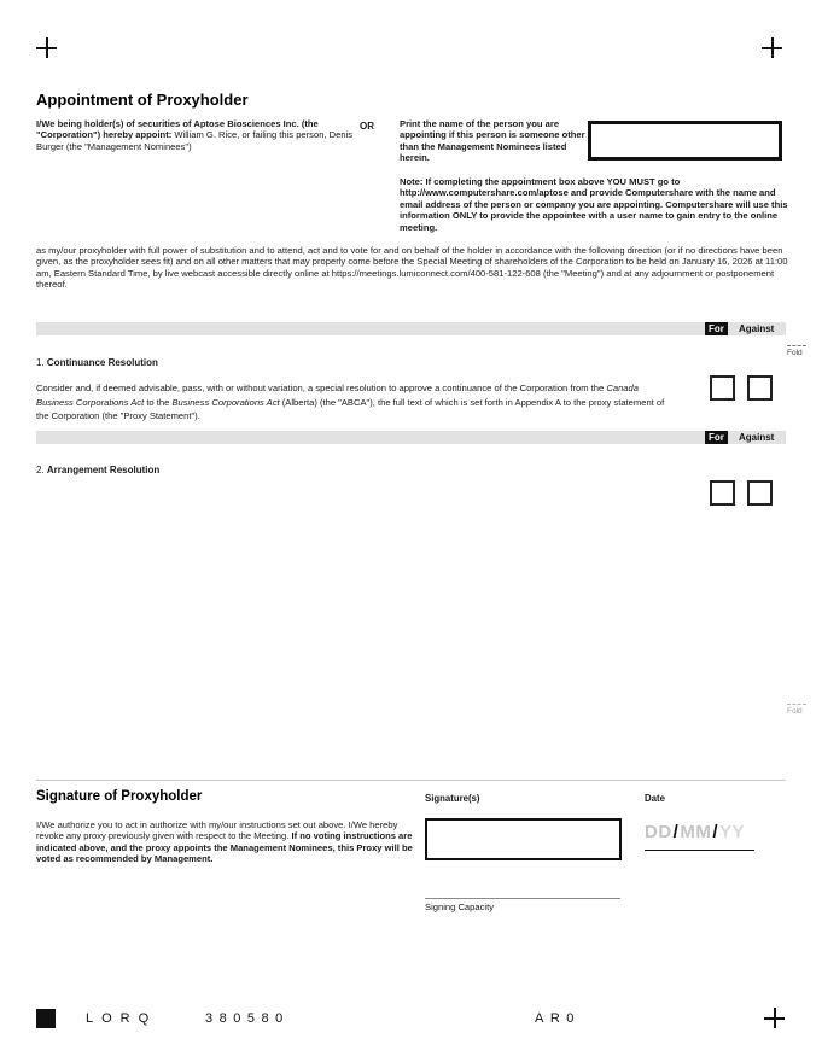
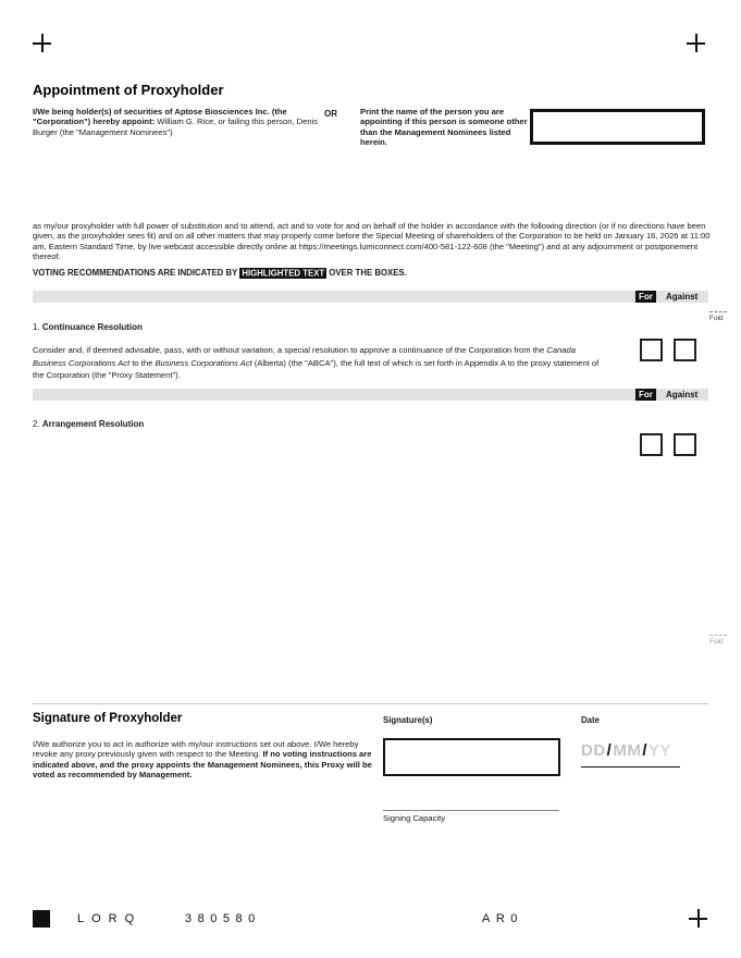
  Appointment of Proxyholder
  I/We being holder(s) of securities of Aptose Biosciences Inc. (the "Corporation") hereby appoint: William G. Rice, or failing this person, Denis Burger (the "Management Nominees")
  OR
  Print the name of the person you are appointing if this person is someone other than the Management Nominees listed herein.
- Note: If completing the appointment box above YOU MUST go to http://www.computershare.com/aptose and provide Computershare with the name and email address of the person or company you are appointing. Computershare will use this information ONLY to provide the appointee with a user name to gain entry to the online meeting.
  as my/our proxyholder with full power of substitution and to attend, act and to vote for and on behalf of the holder in accordance with the following direction (or if no directions have been given, as the proxyholder sees fit) and on all other matters that may properly come before the Special Meeting of shareholders of the Corporation to be held on January 16, 2026 at 11:00 am, Eastern Standard Time, by live webcast accessible directly online at https://meetings.lumiconnect.com/400-581-122-608 (the "Meeting") and at any adjournment or postponement thereof.
+ VOTING RECOMMENDATIONS ARE INDICATED BY HIGHLIGHTED TEXT OVER THE BOXES.
  For
  Against
  1. Continuance Resolution
  Consider and, if deemed advisable, pass, with or without variation, a special resolution to approve a continuance of the Corporation from the Canada Business Corporations Act to the Business Corporations Act (Alberta) (the "ABCA"), the full text of which is set forth in Appendix A to the proxy statement of the Corporation (the "Proxy Statement").
  For
  Against
  2. Arrangement Resolution
  Signature of Proxyholder
  I/We authorize you to act in authorize with my/our instructions set out above. I/We hereby revoke any proxy previously given with respect to the Meeting. If no voting instructions are indicated above, and the proxy appoints the Management Nominees, this Proxy will be voted as recommended by Management.
  Signature(s)
  Date
  DD/MM/YY
  Signing Capacity
  LORQ
  380580
  AR0
